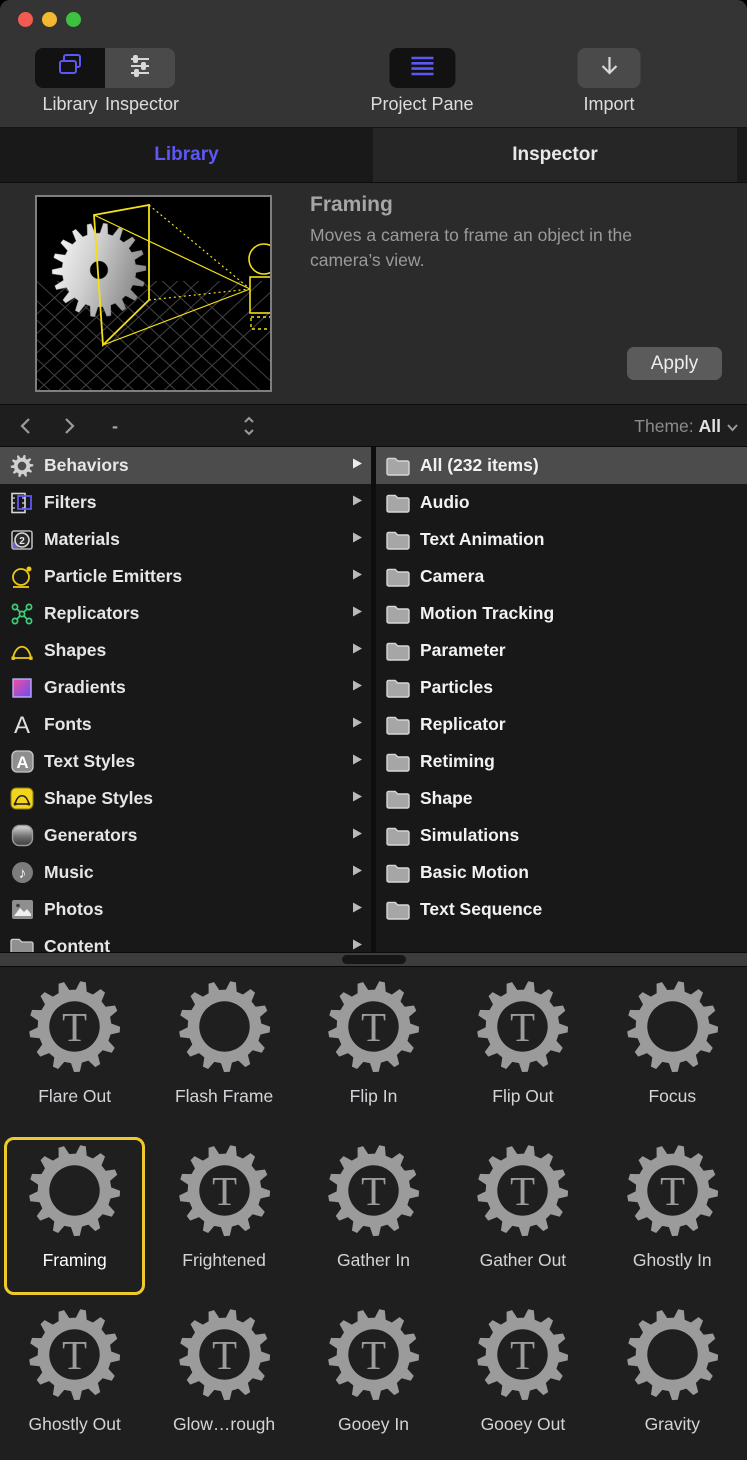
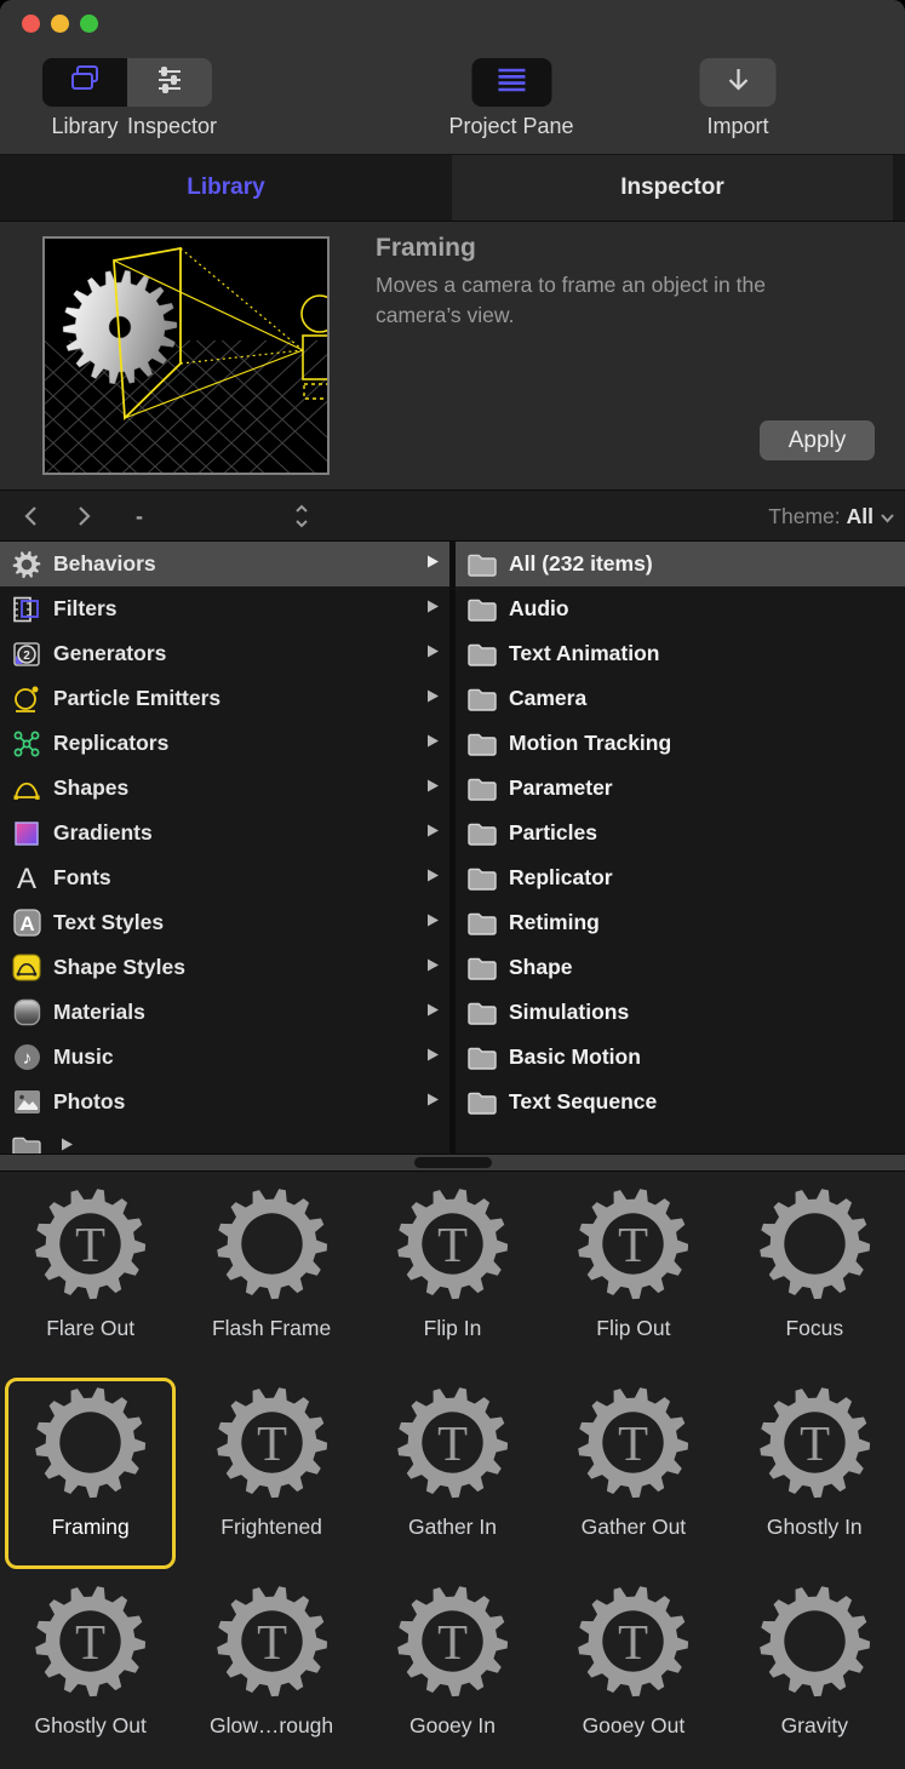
  Library
  Inspector
  Project Pane
  Import
  Library
  Inspector
  Framing
  Moves a camera to frame an object in the camera’s view.
  Apply
  -
  Theme:
  All
  Behaviors
  Filters
  2
- Materials
+ Generators
  Particle Emitters
  Replicators
  Shapes
  Gradients
  A
  Fonts
  A
  Text Styles
  Shape Styles
- Generators
+ Materials
  ♪
  Music
  Photos
- Content
  All (232 items)
  Audio
  Text Animation
  Camera
  Motion Tracking
  Parameter
  Particles
  Replicator
  Retiming
  Shape
  Simulations
  Basic Motion
  Text Sequence
  T
  Flare Out
  Flash Frame
  T
  Flip In
  T
  Flip Out
  Focus
  Framing
  T
  Frightened
  T
  Gather In
  T
  Gather Out
  T
  Ghostly In
  T
  Ghostly Out
  T
  Glow…rough
  T
  Gooey In
  T
  Gooey Out
  Gravity
